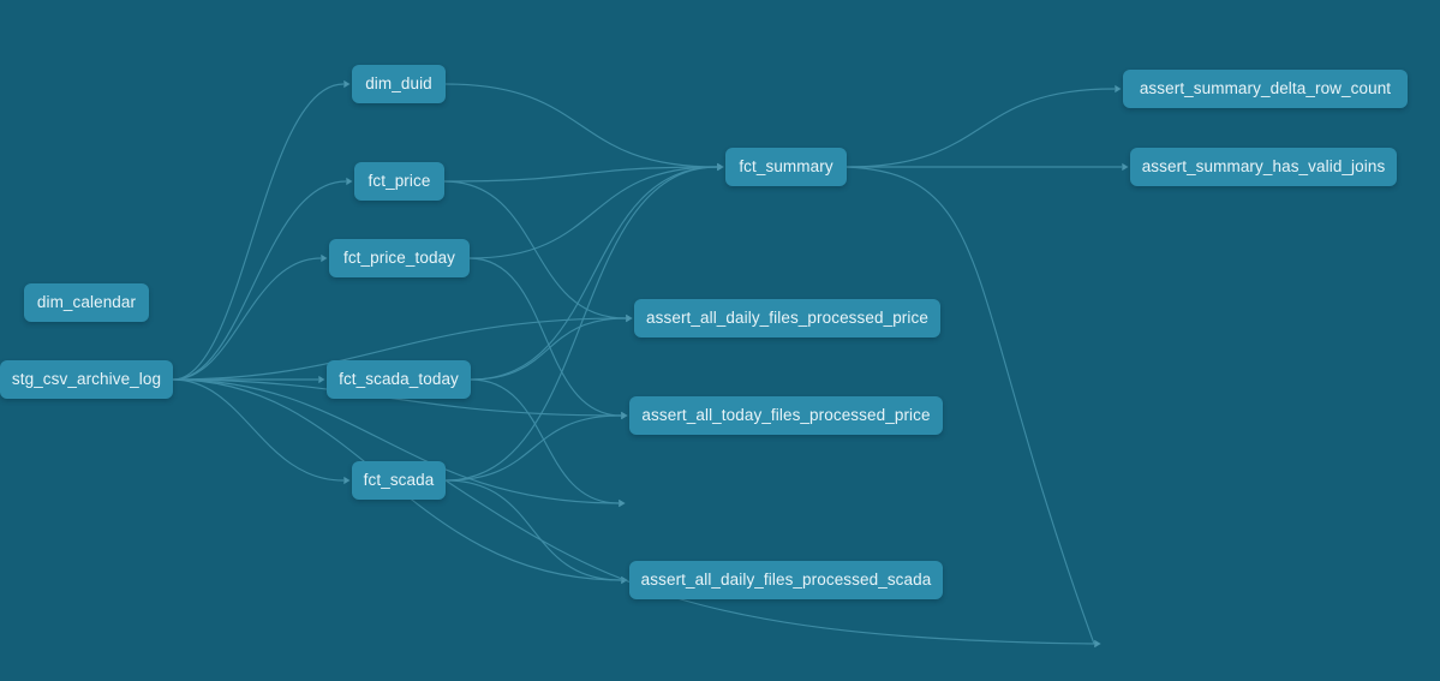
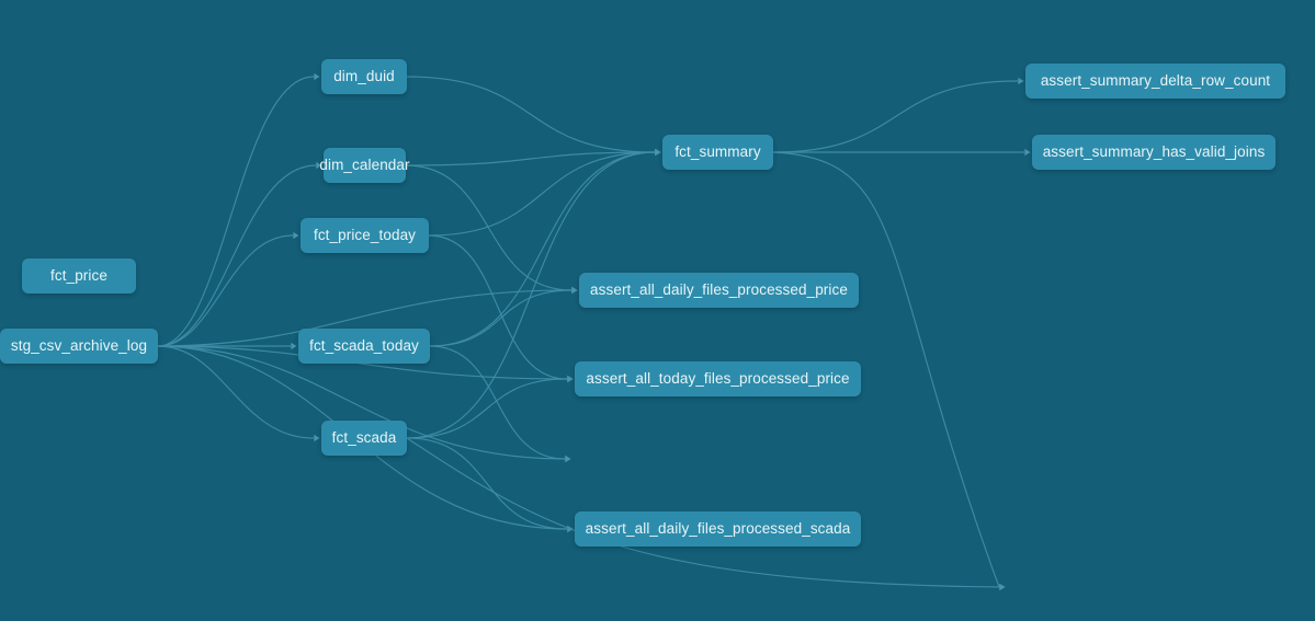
  dim_duid
- fct_price
+ dim_calendar
  fct_price_today
- dim_calendar
+ fct_price
  stg_csv_archive_log
  fct_scada_today
  fct_scada
  fct_summary
  assert_all_daily_files_processed_price
  assert_all_today_files_processed_price
  assert_all_daily_files_processed_scada
  assert_summary_delta_row_count
  assert_summary_has_valid_joins
